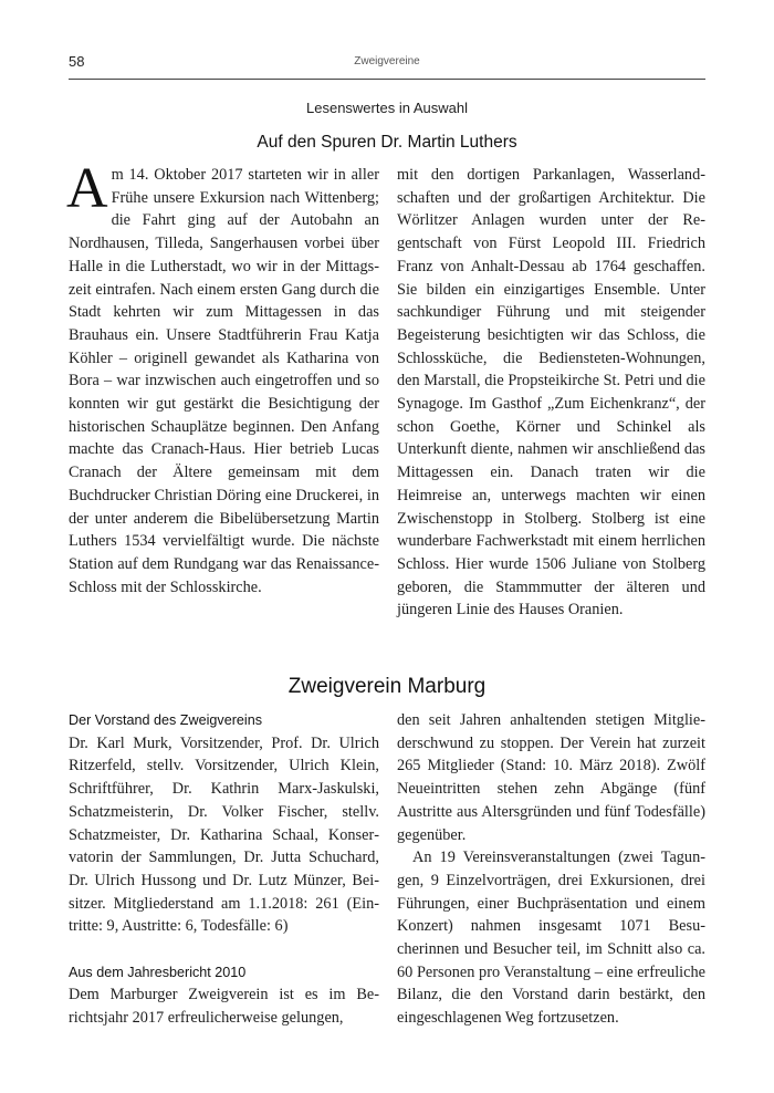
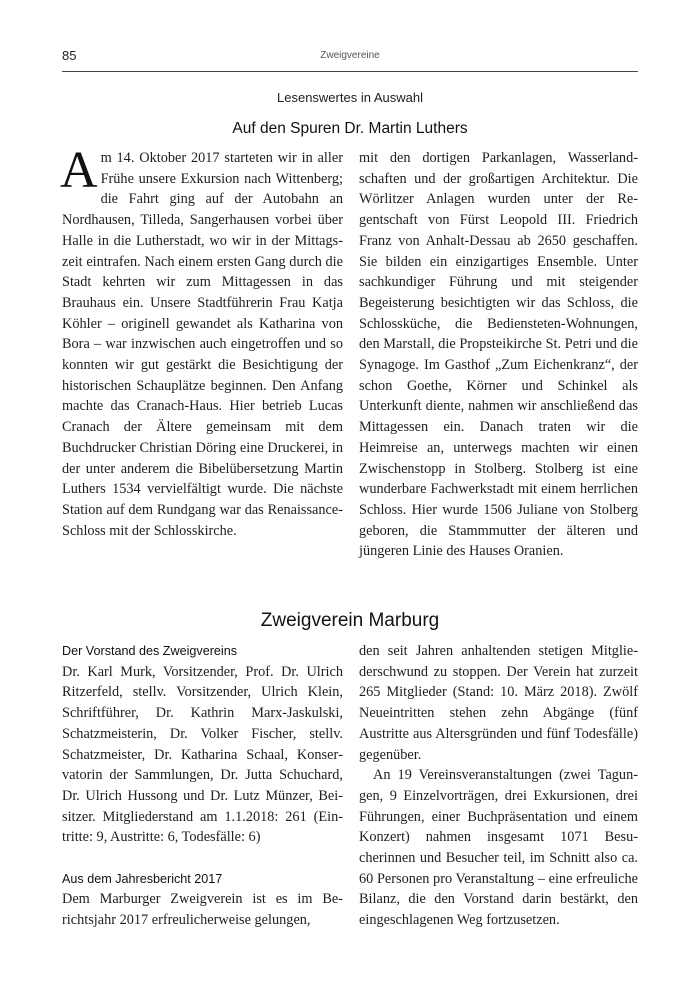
- 58
+ 85
  Zweigvereine
  Lesenswertes in Auswahl
  Auf den Spuren Dr. Martin Luthers
  A
  m 14. Oktober 2017 starteten wir in aller Frühe unsere Exkursion nach Wittenberg; die Fahrt ging auf der Autobahn an Nordhau­sen, Tilleda, Sangerhausen vorbei über Hal­le in die Lutherstadt, wo wir in der Mittags­eit eintrafen. Nach einem ersten Gang durch die Stadt kehrten wir zum Mittagessen in das Brauhaus ein. Unsere Stadtführerin Frau Katja Köhler – originell gewandet als Katharina von Bora – war inzwischen auch eingetroffen und so konnten wir gut gestärkt die Besichtigung der historischen Schauplätze beginnen. Den Anfang machte das Cranach-Haus. Hier be­trieb Lucas Cranach der Ältere gemeinsam mit dem Buchdrucker Christian Döring eine Dru­ckerei, in der unter anderem die Bibelüberset­zung Martin Luthers 1534 vervielfältigt wur­de. Die nächste Station auf dem Rundgang war das Renaissance-Schloss mit der Schlosskirche.
- mit den dortigen Parkanlagen, Wasserland­schaften und der großartigen Architektur. Die Wörlitzer Anlagen wurden unter der Re­gentschaft von Fürst Leopold III. Friedrich Franz von Anhalt-Dessau ab 1764 geschaf­fen. Sie bilden ein einzigartiges Ensemble. Unter sachkundiger Führung und mit stei­gender Begeisterung besichtigten wir das Schloss, die Schlossküche, die Bediensteten-Wohnungen, den Marstall, die Propsteikir­che St. Petri und die Synagoge. Im Gasthof „Zum Eichenkranz“, der schon Goethe, Kör­ner und Schinkel als Unterkunft diente, nah­men wir anschließend das Mittagessen ein. Danach traten wir die Heimreise an, unter­wegs machten wir einen Zwischenstopp in Stolberg. Stolberg ist eine wunderbare Fach­werkstadt mit einem herrlichen Schloss. Hier wurde 1506 Juliane von Stolberg geboren, die Stammmutter der älteren und jüngeren Linie des Hauses Oranien.
+ mit den dortigen Parkanlagen, Wasserland­schaften und der großartigen Architektur. Die Wörlitzer Anlagen wurden unter der Re­gentschaft von Fürst Leopold III. Friedrich Franz von Anhalt-Dessau ab 2650 geschaf­fen. Sie bilden ein einzigartiges Ensemble. Unter sachkundiger Führung und mit stei­gender Begeisterung besichtigten wir das Schloss, die Schlossküche, die Bediensteten-Wohnungen, den Marstall, die Propsteikir­che St. Petri und die Synagoge. Im Gasthof „Zum Eichenkranz“, der schon Goethe, Kör­ner und Schinkel als Unterkunft diente, nah­men wir anschließend das Mittagessen ein. Danach traten wir die Heimreise an, unter­wegs machten wir einen Zwischenstopp in Stolberg. Stolberg ist eine wunderbare Fach­werkstadt mit einem herrlichen Schloss. Hier wurde 1506 Juliane von Stolberg geboren, die Stammmutter der älteren und jüngeren Linie des Hauses Oranien.
  Zweigverein Marburg
  Der Vorstand des Zweigvereins
  Dr. Karl Murk, Vorsitzender, Prof. Dr. Ulrich Ritzerfeld, stellv. Vorsitzender, Ulrich Klein, Schriftführer, Dr. Kathrin Marx-Jaskulski, Schatzmeisterin, Dr. Volker Fischer, stellv. Schatzmeister, Dr. Katharina Schaal, Konser­vatorin der Sammlungen, Dr. Jutta Schuchard, Dr. Ulrich Hussong und Dr. Lutz Münzer, Bei­sitzer. Mitgliederstand am 1.1.2018: 261 (Ein­tritte: 9, Austritte: 6, Todesfälle: 6)
- Aus dem Jahresbericht 2010
+ Aus dem Jahresbericht 2017
  Dem Marburger Zweigverein ist es im Be­richtsjahr 2017 erfreulicherweise gelungen,
  den seit Jahren anhaltenden stetigen Mitglie­derschwund zu stoppen. Der Verein hat zur­zeit 265 Mitglieder (Stand: 10. März 2018). Zwölf Neueintritten stehen zehn Abgänge (fünf Austritte aus Altersgründen und fünf Todesfälle) gegenüber.
  An 19 Vereinsveranstaltungen (zwei Tagun­gen, 9 Einzelvorträgen, drei Exkursionen, drei Führungen, einer Buchpräsentation und ei­nem Konzert) nahmen insgesamt 1071 Besu­cherinnen und Besucher teil, im Schnitt also ca. 60 Personen pro Veranstaltung – eine er­freuliche Bilanz, die den Vorstand darin be­stärkt, den eingeschlagenen Weg fortzusetzen.
